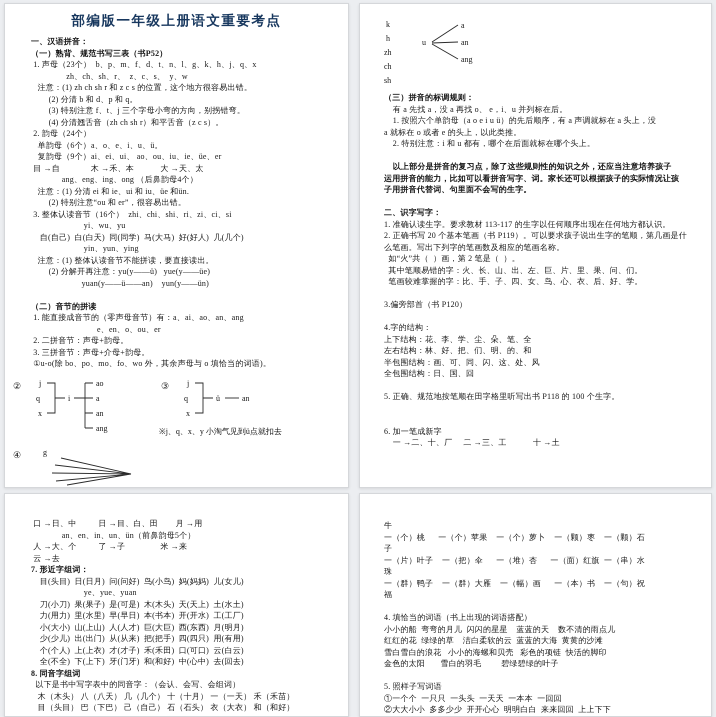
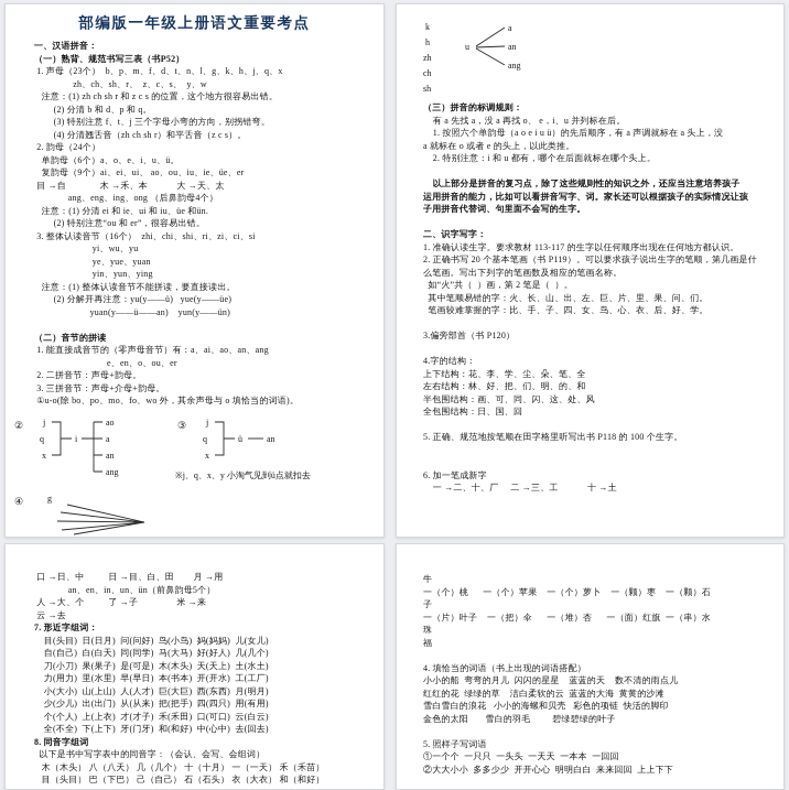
  部编版一年级上册语文重要考点
  一、汉语拼音：
  （一）熟背、规范书写三表（书P52）
  1. 声母（23个） b、p、m、f、d、t、n、l、g、k、h、j、q、x
  zh、ch、sh、r、 z、c、s、 y、w
  注意：(1) zh ch sh r 和 z c s 的位置，这个地方很容易出错。
  (2) 分清 b 和 d、p 和 q。
  (3) 特别注意 f、t、j 三个字母小弯的方向，别拐错弯。
  (4) 分清翘舌音（zh ch sh r）和平舌音（z c s）。
  2. 韵母（24个）
  单韵母（6个）a、o、e、i、u、ü。
  复韵母（9个）ai、ei、ui、 ao、ou、iu、ie、üe、er
  目 →自 木 →禾、本 大 →天、太
  ang、eng、ing、ong （后鼻韵母4个）
  注意：(1) 分清 ei 和 ie、ui 和 iu、üe 和ün.
  (2) 特别注意“ou 和 er”，很容易出错。
  3. 整体认读音节（16个） zhi、chi、shi、ri、zi、ci、si
  yi、wu、yu
- 自(自己) 白(白天) 同(同学) 马(大马) 好(好人) 几(几个)
+ ye、yue、yuan
  yin、yun、ying
  注意：(1) 整体认读音节不能拼读，要直接读出。
  (2) 分解开再注意：yu(y——ü) yue(y——üe)
  yuan(y——ü——an) yun(y——ün)
  （二）音节的拼读
  1. 能直接成音节的（零声母音节）有：a、ai、ao、an、ang
  e、en、o、ou、er
  2. 二拼音节：声母+韵母。
  3. 三拼音节：声母+介母+韵母。
  ①u-o(除 bo、po、mo、fo、wo 外，其余声母与 o 填恰当的词语)。
  ②
  j
  q
  x
  i
  ao
  a
  an
  ang
  ③
  j
  q
  x
  ü
  an
  ※j、q、x、y 小淘气见到ü点就扣去
  ④
  g
  k
  h
  zh
  ch
  sh
  u
  a
  an
  ang
  （三）拼音的标调规则：
  有 a 先找 a，没 a 再找 o、 e，i、u 并列标在后。
  1. 按照六个单韵母（a o e i u ü）的先后顺序，有 a 声调就标在 a 头上，没
  a 就标在 o 或者 e 的头上，以此类推。
  2. 特别注意：i 和 u 都有，哪个在后面就标在哪个头上。
  以上部分是拼音的复习点，除了这些规则性的知识之外，还应当注意培养孩子
  运用拼音的能力，比如可以看拼音写字、词。家长还可以根据孩子的实际情况让孩
  子用拼音代替词、句里面不会写的生字。
  二、识字写字：
  1. 准确认读生字。要求教材 113-117 的生字以任何顺序出现在任何地方都认识。
  2. 正确书写 20 个基本笔画（书 P119）。可以要求孩子说出生字的笔顺，第几画是什
  么笔画。写出下列字的笔画数及相应的笔画名称。
  如“火”共（ ）画，第 2 笔是（ ）。
  其中笔顺易错的字：火、长、山、出、左、巨、片、里、果、问、们。
  笔画较难掌握的字：比、手、子、四、女、鸟、心、衣、后、好、学。
  3.偏旁部首（书 P120）
  4.字的结构：
  上下结构：花、李、学、尘、朵、笔、全
  左右结构：林、好、把、们、明、的、和
  半包围结构：画、可、同、闪、这、处、风
  全包围结构：日、国、回
  5. 正确、规范地按笔顺在田字格里听写出书 P118 的 100 个生字。
  6. 加一笔成新字
  一 →二、十、厂 二 →三、工 十 →土
  口 →日、中 日 →目、白、田 月 →用
  an、en、in、un、ün（前鼻韵母5个）
  人 →大、个 了 →子 米 →来
  云 →去
  7. 形近字组词：
  目(头目) 日(日月) 问(问好) 鸟(小鸟) 妈(妈妈) 儿(女儿)
- ye、yue、yuan
+ 自(自己) 白(白天) 同(同学) 马(大马) 好(好人) 几(几个)
  刀(小刀) 果(果子) 是(可是) 木(木头) 天(天上) 土(水土)
  力(用力) 里(水里) 早(早日) 本(书本) 开(开水) 工(工厂)
  小(大小) 山(上山) 人(人才) 巨(大巨) 西(东西) 月(明月)
  少(少儿) 出(出门) 从(从来) 把(把手) 四(四只) 用(有用)
  个(个人) 上(上衣) 才(才子) 禾(禾田) 口(可口) 云(白云)
  全(不全) 下(上下) 牙(门牙) 和(和好) 中(心中) 去(回去)
  8. 同音字组词
  以下是书中写字表中的同音字：（会认、会写、会组词）
  木（木头） 八（八天） 几（几个） 十（十月） 一（一天） 禾（禾苗）
  目（头目） 巴（下巴） 己（自己） 石（石头） 衣（大衣） 和（和好）
  牛
  一（个）桃 一（个）苹果 一（个）萝卜 一（颗）枣 一（颗）石
  子
  一（片）叶子 一（把）伞 一（堆）杏 一（面）红旗 一（串）水
  珠
- 一（群）鸭子 一（群）大雁 一（幅）画 一（本）书 一（句）祝
  福
  4. 填恰当的词语（书上出现的词语搭配）
  小小的船 弯弯的月儿 闪闪的星星 蓝蓝的天 数不清的雨点儿
  红红的花 绿绿的草 洁白柔软的云 蓝蓝的大海 黄黄的沙滩
  雪白雪白的浪花 小小的海螺和贝壳 彩色的项链 快活的脚印
  金色的太阳 雪白的羽毛 碧绿碧绿的叶子
  5. 照样子写词语
  ①一个个 一只只 一头头 一天天 一本本 一回回
  ②大大小小 多多少少 开开心心 明明白白 来来回回 上上下下
